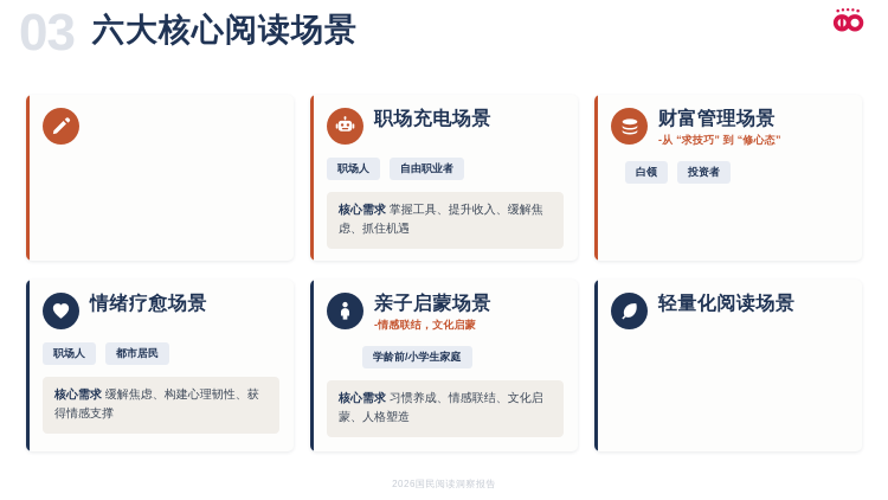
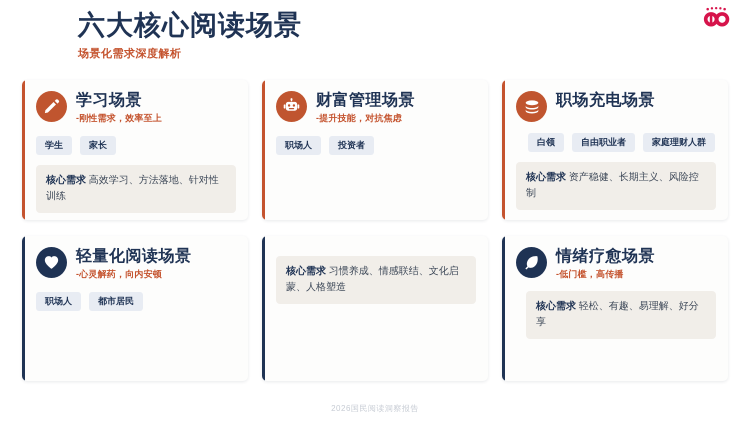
- 03
  六大核心阅读场景
+ 场景化需求深度解析
+ 学习场景
+ -刚性需求，效率至上
+ 学生
+ 家长
+ 核心需求 高效学习、方法落地、针对性训练
- 职场充电场景
+ 财富管理场景
+ -提升技能，对抗焦虑
  职场人
- 自由职业者
+ 投资者
- 核心需求 掌握工具、提升收入、缓解焦虑、抓住机遇
- 财富管理场景
+ 职场充电场景
- -从 “求技巧” 到 “修心态”
  白领
- 投资者
+ 自由职业者
+ 家庭理财人群
+ 核心需求 资产稳健、长期主义、风险控制
- 情绪疗愈场景
+ 轻量化阅读场景
+ -心灵解药，向内安顿
  职场人
  都市居民
- 核心需求 缓解焦虑、构建心理韧性、获得情感支撑
- 亲子启蒙场景
- -情感联结，文化启蒙
- 学龄前/小学生家庭
  核心需求 习惯养成、情感联结、文化启蒙、人格塑造
- 轻量化阅读场景
+ 情绪疗愈场景
+ -低门槛，高传播
+ 核心需求 轻松、有趣、易理解、好分享
  2026国民阅读洞察报告
